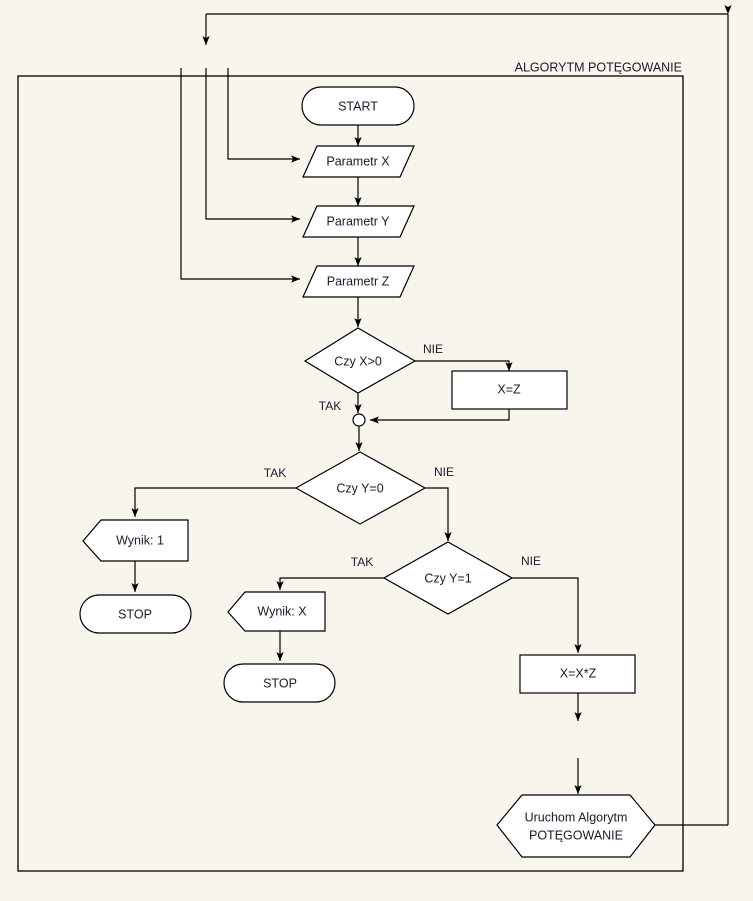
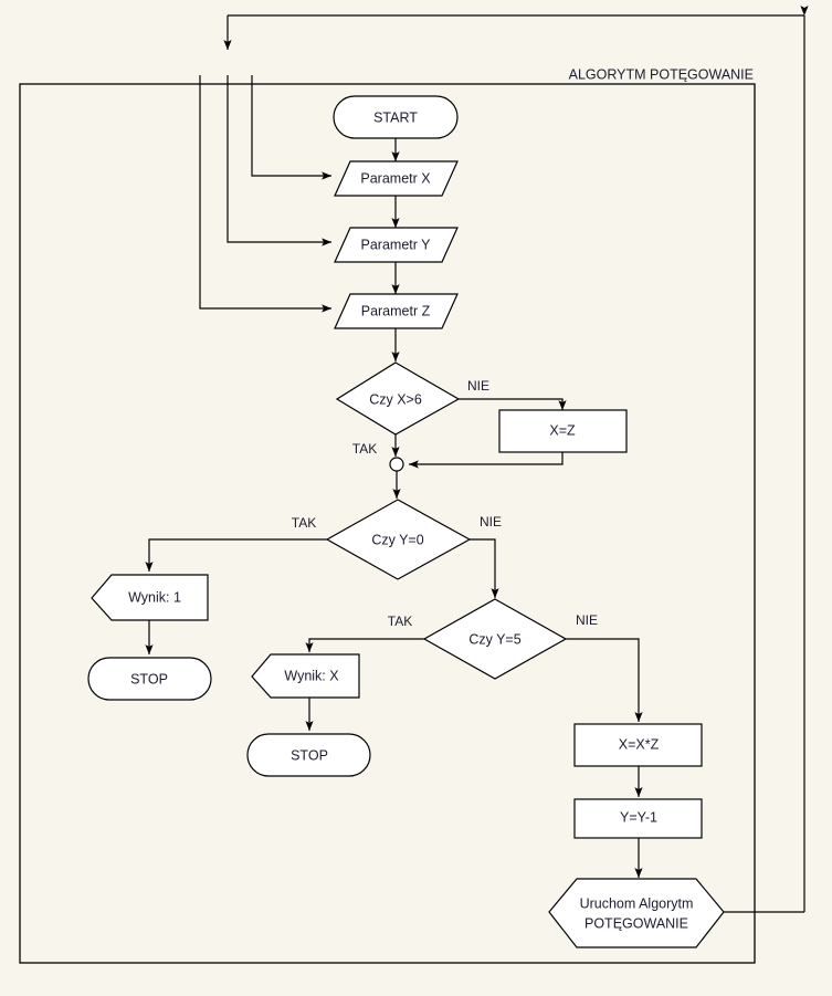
  ALGORYTM POTĘGOWANIE
  START
  Parametr X
  Parametr Y
  Parametr Z
- Czy X>0
+ Czy X>6
  NIE
  TAK
  X=Z
  Czy Y=0
  TAK
  NIE
  Wynik: 1
  STOP
- Czy Y=1
+ Czy Y=5
  TAK
  NIE
  Wynik: X
  STOP
  X=X*Z
+ Y=Y-1
  Uruchom Algorytm
  POTĘGOWANIE
